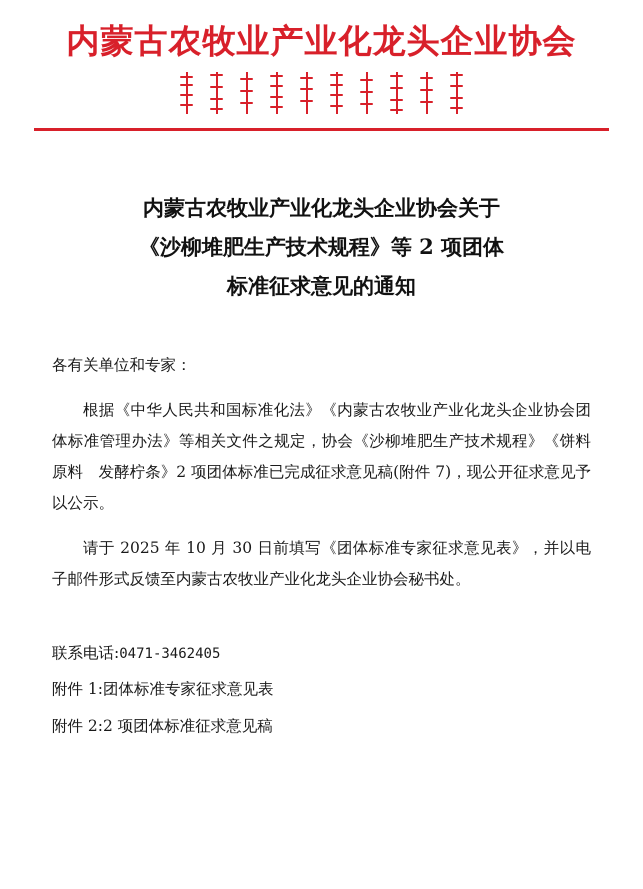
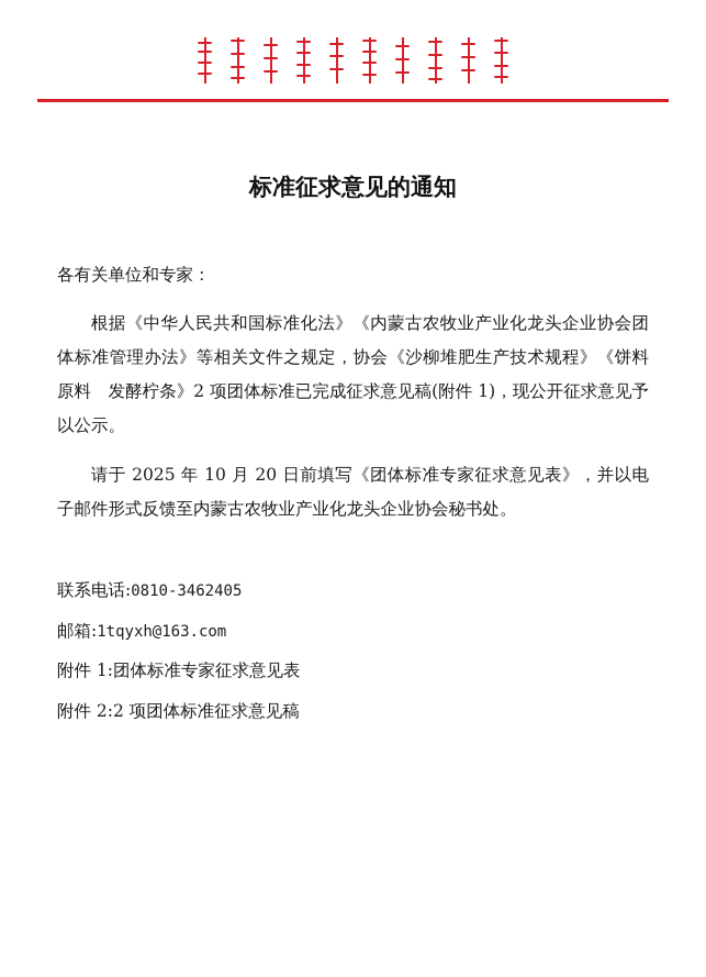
- 内蒙古农牧业产业化龙头企业协会
- 内蒙古农牧业产业化龙头企业协会关于
- 《沙柳堆肥生产技术规程》等 2 项团体
  标准征求意见的通知
  各有关单位和专家：
- 根据《中华人民共和国标准化法》《内蒙古农牧业产业化龙头企业协会团体标准管理办法》等相关文件之规定，协会《沙柳堆肥生产技术规程》《饼料原料 发酵柠条》2 项团体标准已完成征求意见稿(附件 7)，现公开征求意见予以公示。
+ 根据《中华人民共和国标准化法》《内蒙古农牧业产业化龙头企业协会团体标准管理办法》等相关文件之规定，协会《沙柳堆肥生产技术规程》《饼料原料 发酵柠条》2 项团体标准已完成征求意见稿(附件 1)，现公开征求意见予以公示。
- 请于 2025 年 10 月 30 日前填写《团体标准专家征求意见表》，并以电子邮件形式反馈至内蒙古农牧业产业化龙头企业协会秘书处。
+ 请于 2025 年 10 月 20 日前填写《团体标准专家征求意见表》，并以电子邮件形式反馈至内蒙古农牧业产业化龙头企业协会秘书处。
- 联系电话:0471-3462405
+ 联系电话:0810-3462405
+ 邮箱:1tqyxh@163.com
  附件 1:团体标准专家征求意见表
  附件 2:2 项团体标准征求意见稿
